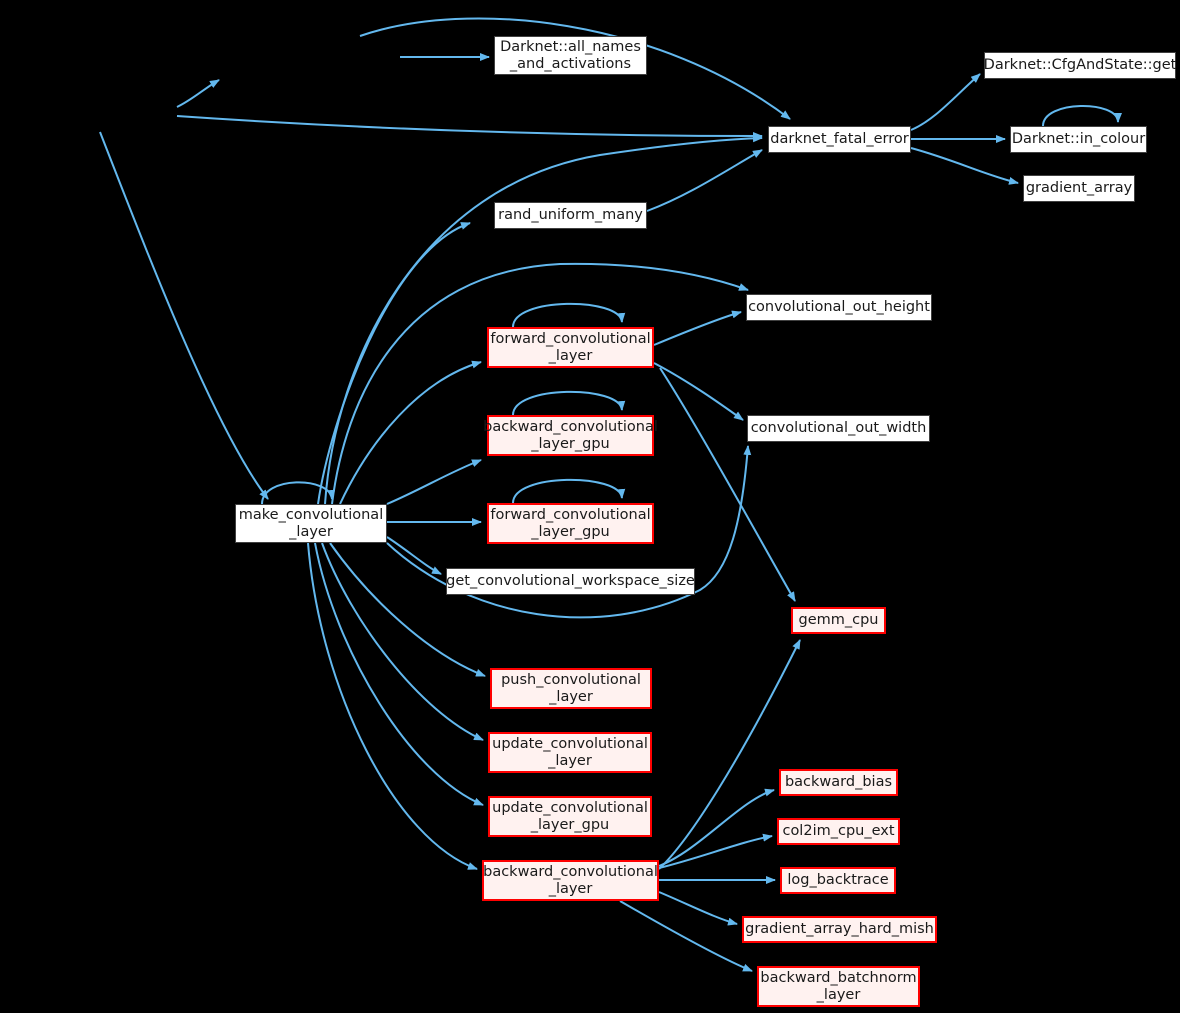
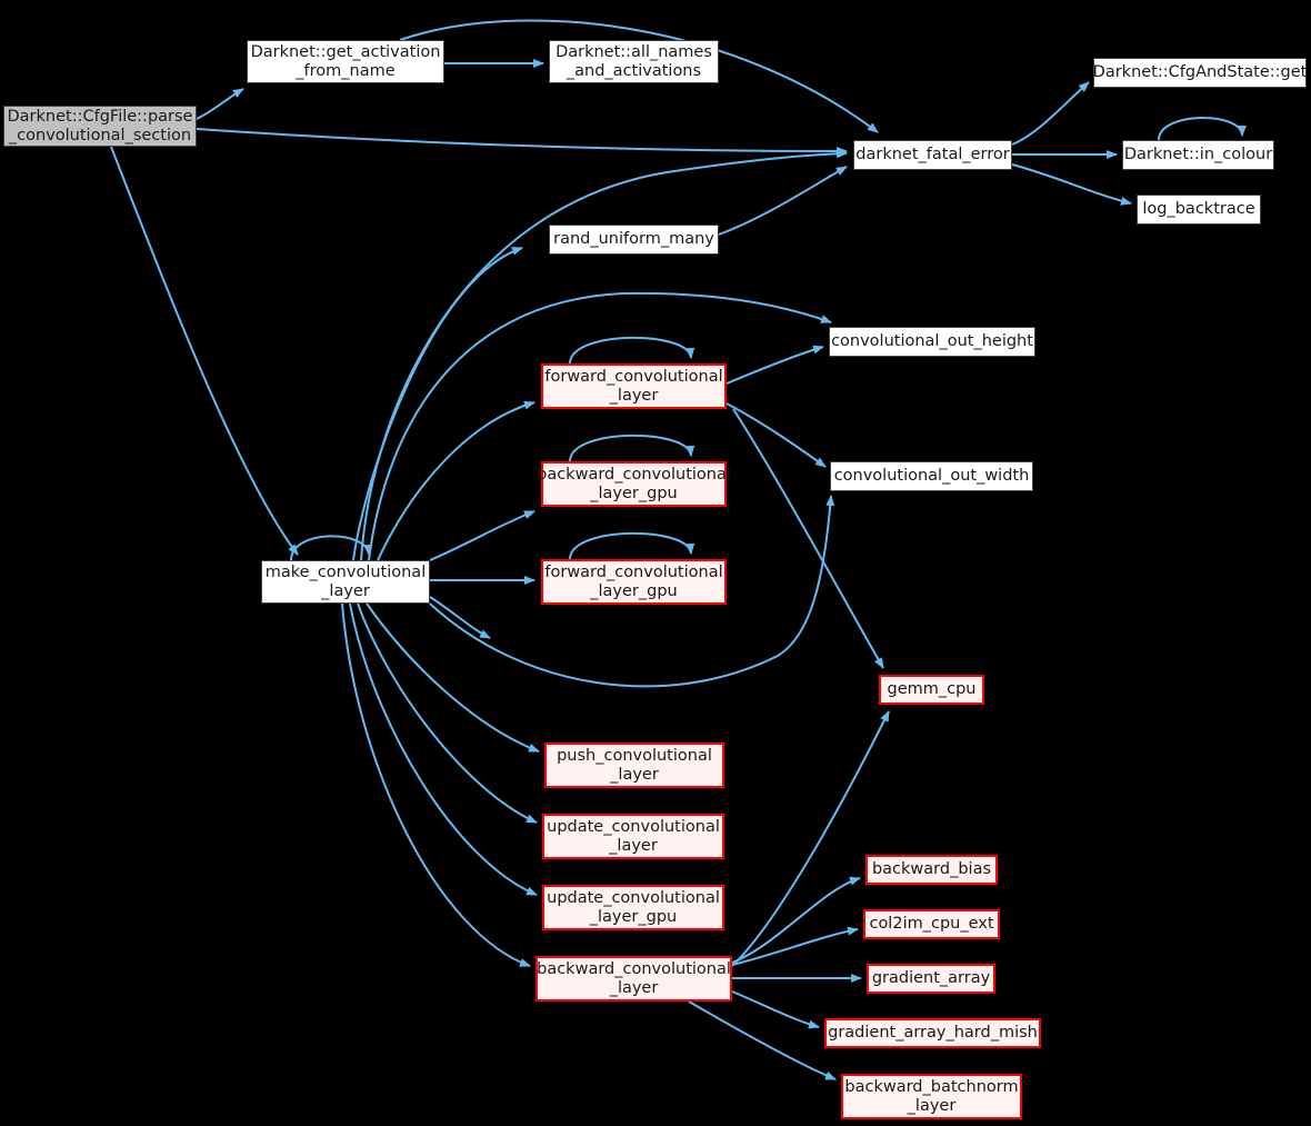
+ Darknet::CfgFile::parse
+ _convolutional_section
+ Darknet::get_activation
+ _from_name
  Darknet::all_names
  _and_activations
  Darknet::CfgAndState::get
  darknet_fatal_error
  Darknet::in_colour
- gradient_array
+ log_backtrace
  rand_uniform_many
  convolutional_out_height
  forward_convolutional
  _layer
  convolutional_out_width
  backward_convolutional
  _layer_gpu
  make_convolutional
  _layer
  forward_convolutional
  _layer_gpu
- get_convolutional_workspace_size
  gemm_cpu
  push_convolutional
  _layer
  update_convolutional
  _layer
  update_convolutional
  _layer_gpu
  backward_bias
  col2im_cpu_ext
- log_backtrace
+ gradient_array
  backward_convolutional
  _layer
  gradient_array_hard_mish
  backward_batchnorm
  _layer
